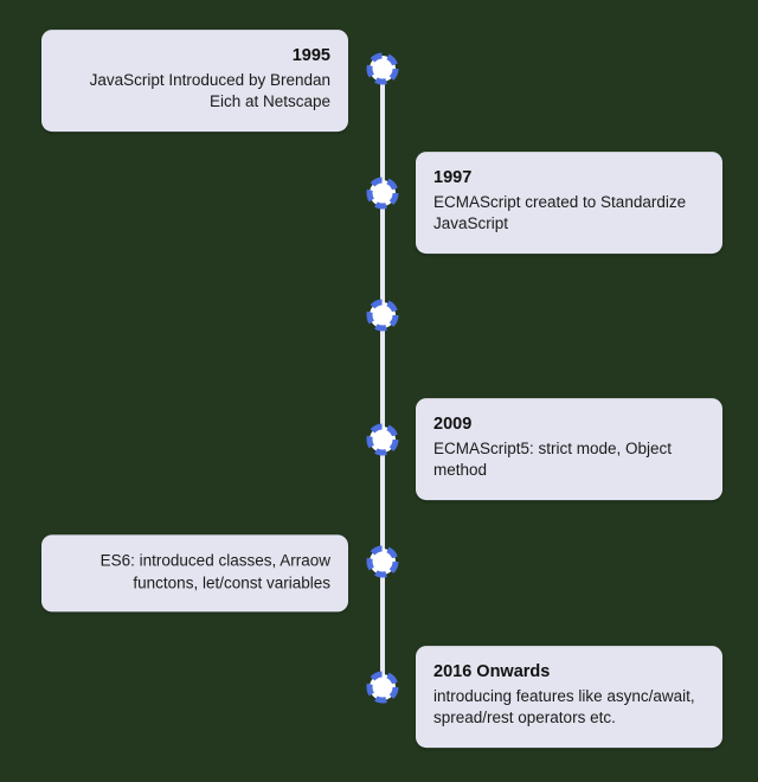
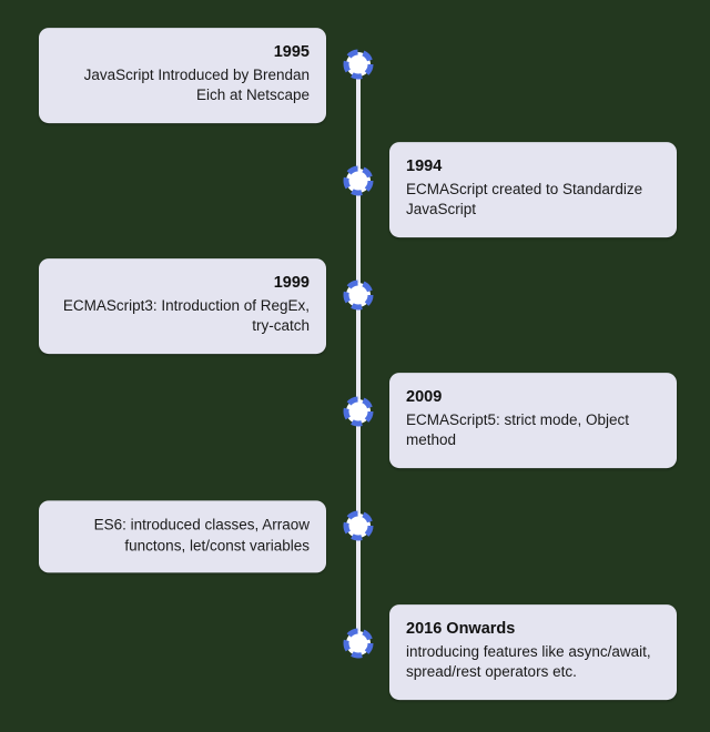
  1995
  JavaScript Introduced by Brendan
  Eich at Netscape
- 1997
+ 1994
  ECMAScript created to Standardize
  JavaScript
+ 1999
+ ECMAScript3: Introduction of RegEx,
+ try-catch
  2009
  ECMAScript5: strict mode, Object
  method
  ES6: introduced classes, Arraow
  functons, let/const variables
  2016 Onwards
  introducing features like async/await,
  spread/rest operators etc.
